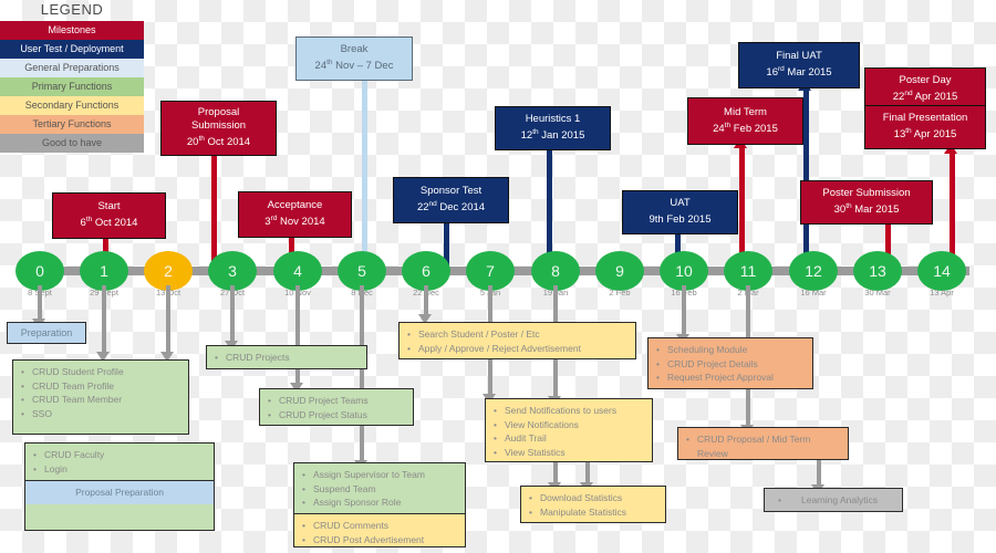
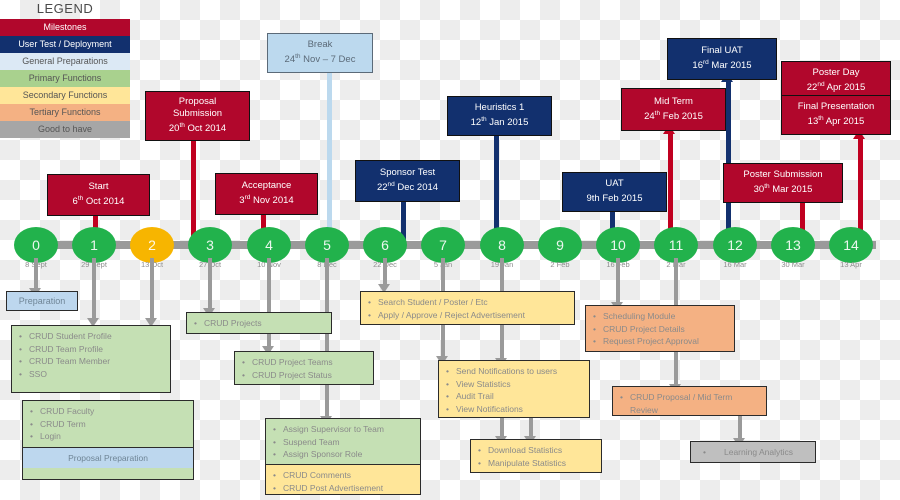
  LEGEND
  Milestones
  User Test / Deployment
  General Preparations
  Primary Functions
  Secondary Functions
  Tertiary Functions
  Good to have
  Start
  6 Oct 2014
  Proposal
  Submission
  20 Oct 2014
  Acceptance
  3 Nov 2014
  Break
  24 Nov – 7 Dec
  Sponsor Test
  22 Dec 2014
  Heuristics 1
  12 Jan 2015
  UAT
  9th Feb 2015
  Mid Term
  24 Feb 2015
  Final UAT
  16 Mar 2015
  Poster Submission
  30 Mar 2015
  Poster Day
  22 Apr 2015
  Final Presentation
  13 Apr 2015
  0
  1
  2
  3
  4
  5
  6
  7
  8
  9
  10
  11
  12
  13
  14
  8ept
  29ept
  13 Oct
  27 Oct
  10ov
  8ec
  22ec
  5an
  19an
  2 Feb
  16eb
  2ar
  16 Mar
  30 Mar
  13 Apr
  Preparation
  CRUD Student Profile
  CRUD Team Profile
  CRUD Team Member
  SSO
  CRUD Faculty
+ CRUD Term
  Login
  Proposal Preparation
  CRUD Projects
  CRUD Project Teams
  CRUD Project Status
  Assign Supervisor to Team
  Suspend Team
  Assign Sponsor Role
  CRUD Comments
  CRUD Post Advertisement
  Search Student / Poster / Etc
  Apply / Approve / Reject Advertisement
  Send Notifications to users
- View Notifications
+ View Statistics
  Audit Trail
- View Statistics
+ View Notifications
  Download Statistics
  Manipulate Statistics
  Scheduling Module
  CRUD Project Details
  Request Project Approval
  CRUD Proposal / Mid Term Review
  Learning Analytics
